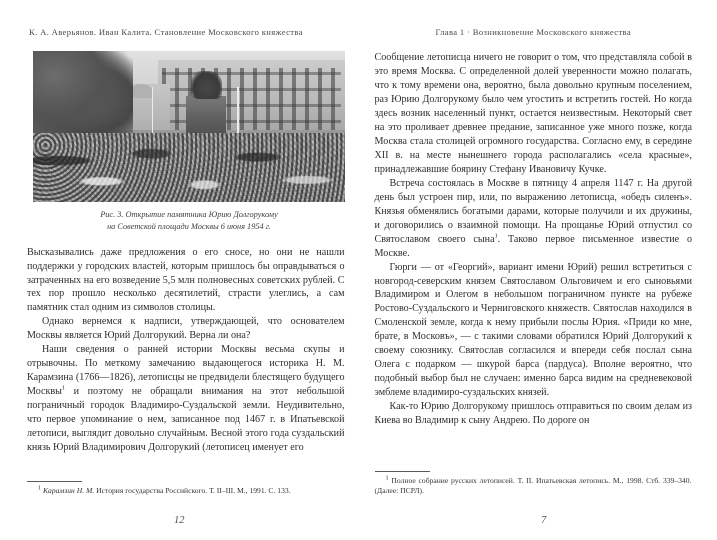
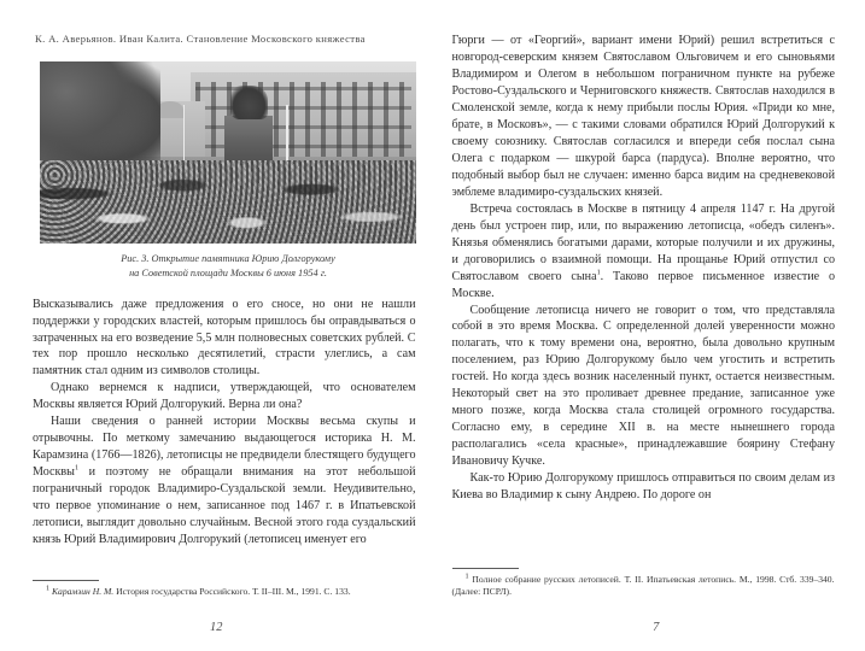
  К. А. Аверьянов. Иван Калита. Становление Московского княжества
  Рис. 3. Открытие памятника Юрию Долгорукому
  на Советской площади Москвы 6 июня 1954 г.
  Высказывались даже предложения о его сносе, но они не нашли поддержки у городских властей, которым пришлось бы оправдываться о затраченных на его возведение 5,5 млн полновесных советских рублей. С тех пор прошло несколько десятилетий, страсти улеглись, а сам памятник стал одним из символов столицы.
  Однако вернемся к надписи, утверждающей, что основателем Москвы является Юрий Долгорукий. Верна ли она?
  Наши сведения о ранней истории Москвы весьма скупы и отрывочны. По меткому замечанию выдающегося историка Н. М. Карамзина (1766—1826), летописцы не предвидели блестящего будущего Москвы и поэтому не обращали внимания на этот небольшой пограничный городок Владимиро-Суздальской земли. Неудивительно, что первое упоминание о нем, записанное под 1467 г. в Ипатьевской летописи, выглядит довольно случайным. Весной этого года суздальский князь Юрий Владимирович Долгорукий (летописец именует его
  Карамзин Н. М. История государства Российского. Т. II–III. М., 1991. С. 133.
  12
- Глава 1 · Возникновение Московского княжества
- Сообщение летописца ничего не говорит о том, что представляла собой в это время Москва. С определенной долей уверенности можно полагать, что к тому времени она, вероятно, была довольно крупным поселением, раз Юрию Долгорукому было чем угостить и встретить гостей. Но когда здесь возник населенный пункт, остается неизвестным. Некоторый свет на это проливает древнее предание, записанное уже много позже, когда Москва стала столицей огромного государства. Согласно ему, в середине XII в. на месте нынешнего города располагались «села красные», принадлежавшие боярину Стефану Ивановичу Кучке.
+ Гюрги — от «Георгий», вариант имени Юрий) решил встретиться с новгород-северским князем Святославом Ольговичем и его сыновьями Владимиром и Олегом в небольшом пограничном пункте на рубеже Ростово-Суздальского и Черниговского княжеств. Святослав находился в Смоленской земле, когда к нему прибыли послы Юрия. «Приди ко мне, брате, в Московъ», — с такими словами обратился Юрий Долгорукий к своему союзнику. Святослав согласился и впереди себя послал сына Олега с подарком — шкурой барса (пардуса). Вполне вероятно, что подобный выбор был не случаен: именно барса видим на средневековой эмблеме владимиро-суздальских князей.
  Встреча состоялась в Москве в пятницу 4 апреля 1147 г. На другой день был устроен пир, или, по выражению летописца, «обедъ силенъ». Князья обменялись богатыми дарами, которые получили и их дружины, и договорились о взаимной помощи. На прощанье Юрий отпустил со Святославом своего сына . Таково первое письменное известие о Москве.
- Гюрги — от «Георгий», вариант имени Юрий) решил встретиться с новгород-северским князем Святославом Ольговичем и его сыновьями Владимиром и Олегом в небольшом пограничном пункте на рубеже Ростово-Суздальского и Черниговского княжеств. Святослав находился в Смоленской земле, когда к нему прибыли послы Юрия. «Приди ко мне, брате, в Московъ», — с такими словами обратился Юрий Долгорукий к своему союзнику. Святослав согласился и впереди себя послал сына Олега с подарком — шкурой барса (пардуса). Вполне вероятно, что подобный выбор был не случаен: именно барса видим на средневековой эмблеме владимиро-суздальских князей.
+ Сообщение летописца ничего не говорит о том, что представляла собой в это время Москва. С определенной долей уверенности можно полагать, что к тому времени она, вероятно, была довольно крупным поселением, раз Юрию Долгорукому было чем угостить и встретить гостей. Но когда здесь возник населенный пункт, остается неизвестным. Некоторый свет на это проливает древнее предание, записанное уже много позже, когда Москва стала столицей огромного государства. Согласно ему, в середине XII в. на месте нынешнего города располагались «села красные», принадлежавшие боярину Стефану Ивановичу Кучке.
  Как-то Юрию Долгорукому пришлось отправиться по своим делам из Киева во Владимир к сыну Андрею. По дороге он
  Полное собрание русских летописей. Т. II. Ипатьевская летопись. М., 1998. Стб. 339–340. (Далее: ПСРЛ).
  7
